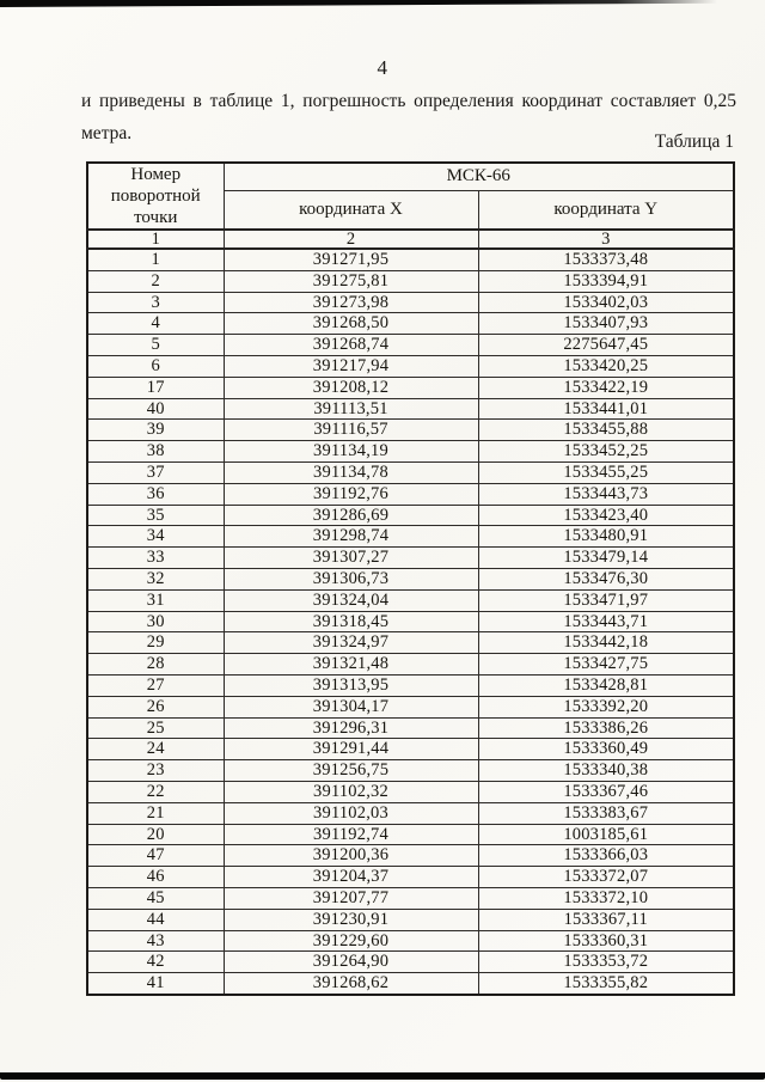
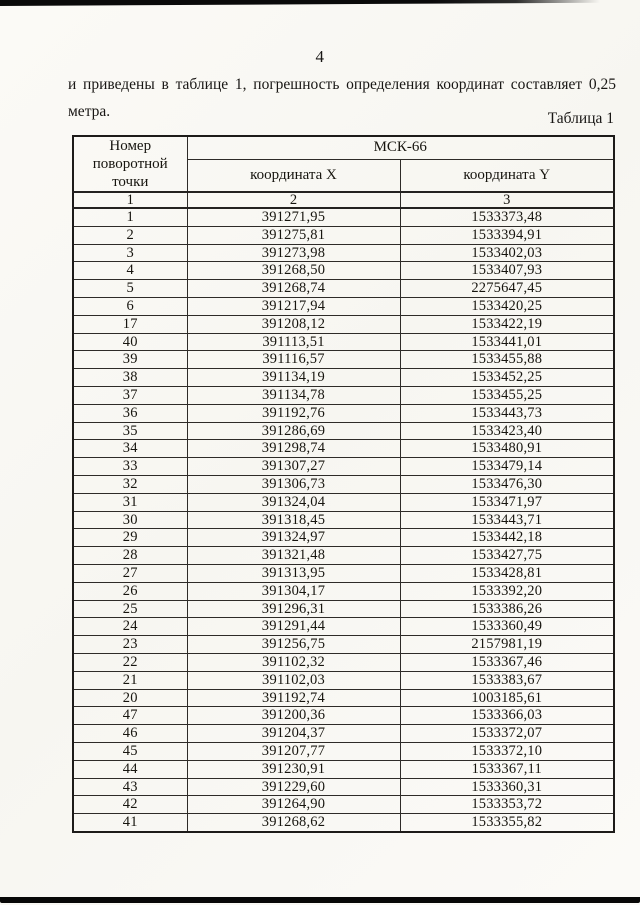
  4
  и приведены в таблице 1, погрешность определения координат составляет 0,25
  метра.
  Таблица 1
  Номер поворотной точки	МСК-66
  координата X	координата Y
  1	2	3
  1	391271,95	1533373,48
  2	391275,81	1533394,91
  3	391273,98	1533402,03
  4	391268,50	1533407,93
  5	391268,74	2275647,45
  6	391217,94	1533420,25
  17	391208,12	1533422,19
  40	391113,51	1533441,01
  39	391116,57	1533455,88
  38	391134,19	1533452,25
  37	391134,78	1533455,25
  36	391192,76	1533443,73
  35	391286,69	1533423,40
  34	391298,74	1533480,91
  33	391307,27	1533479,14
  32	391306,73	1533476,30
  31	391324,04	1533471,97
  30	391318,45	1533443,71
  29	391324,97	1533442,18
  28	391321,48	1533427,75
  27	391313,95	1533428,81
  26	391304,17	1533392,20
  25	391296,31	1533386,26
  24	391291,44	1533360,49
- 23	391256,75	1533340,38
+ 23	391256,75	2157981,19
  22	391102,32	1533367,46
  21	391102,03	1533383,67
  20	391192,74	1003185,61
  47	391200,36	1533366,03
  46	391204,37	1533372,07
  45	391207,77	1533372,10
  44	391230,91	1533367,11
  43	391229,60	1533360,31
  42	391264,90	1533353,72
  41	391268,62	1533355,82
